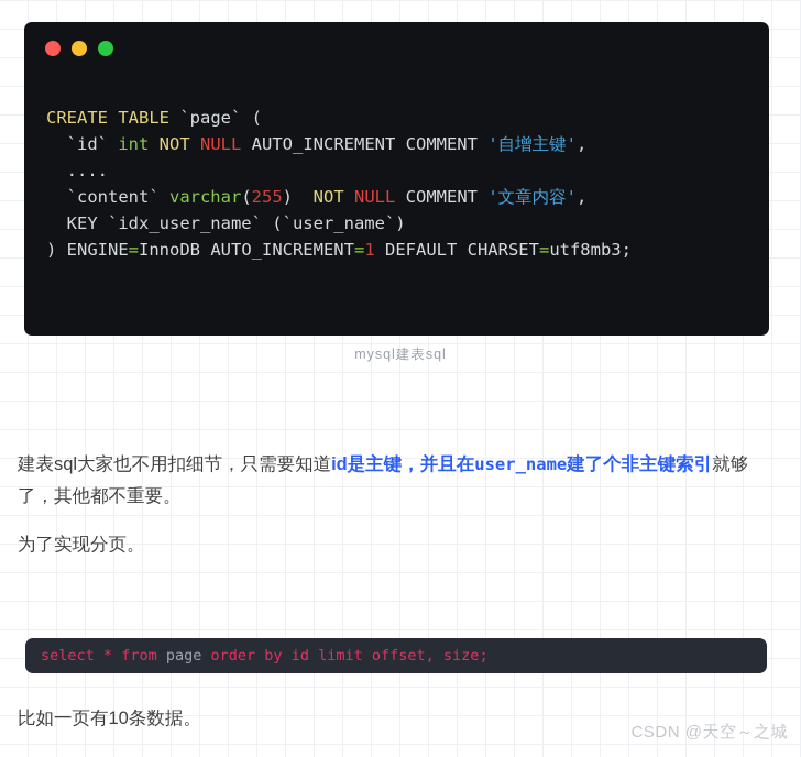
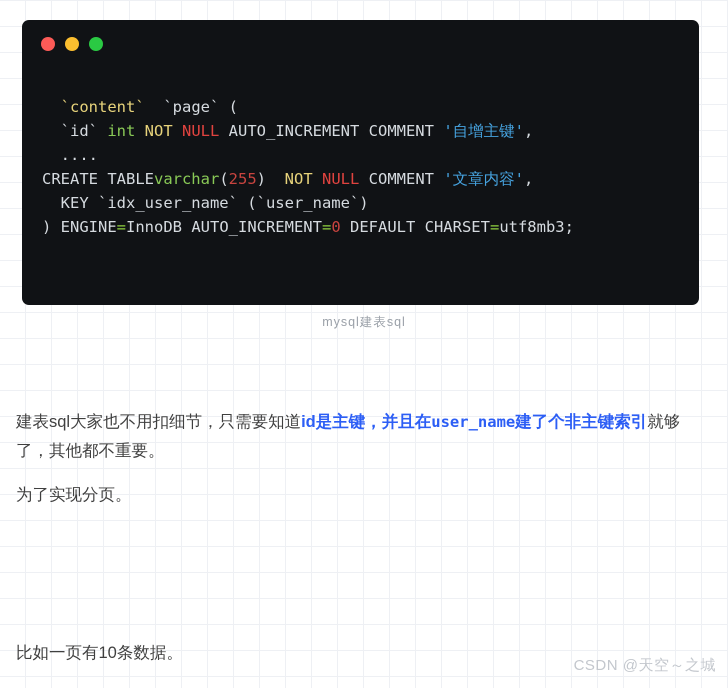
- CREATE TABLE `page` (
+ `content` `page` (
  `id` int NOT NULL AUTO_INCREMENT COMMENT '自增主键',
  ....
- `content` varchar(255) NOT NULL COMMENT '文章内容',
+ CREATE TABLEvarchar(255) NOT NULL COMMENT '文章内容',
  KEY `idx_user_name` (`user_name`)
- ) ENGINE=InnoDB AUTO_INCREMENT=1 DEFAULT CHARSET=utf8mb3;
+ ) ENGINE=InnoDB AUTO_INCREMENT=0 DEFAULT CHARSET=utf8mb3;
  mysql建表sql
  建表sql大家也不用扣细节，只需要知道id是主键，并且在user_name建了个非主键索引就够了，其他都不重要。
  为了实现分页。
- select * from page order by id limit offset, size;
  比如一页有10条数据。
  CSDN @天空～之城
